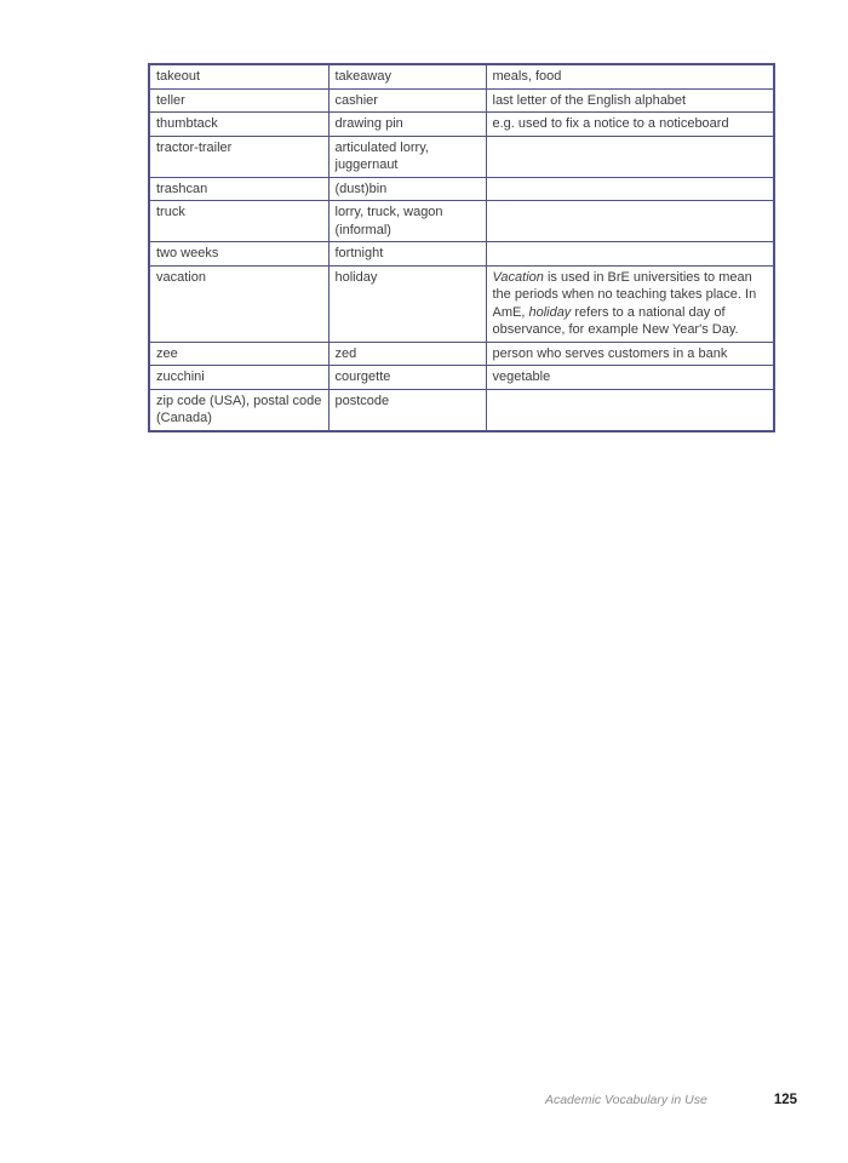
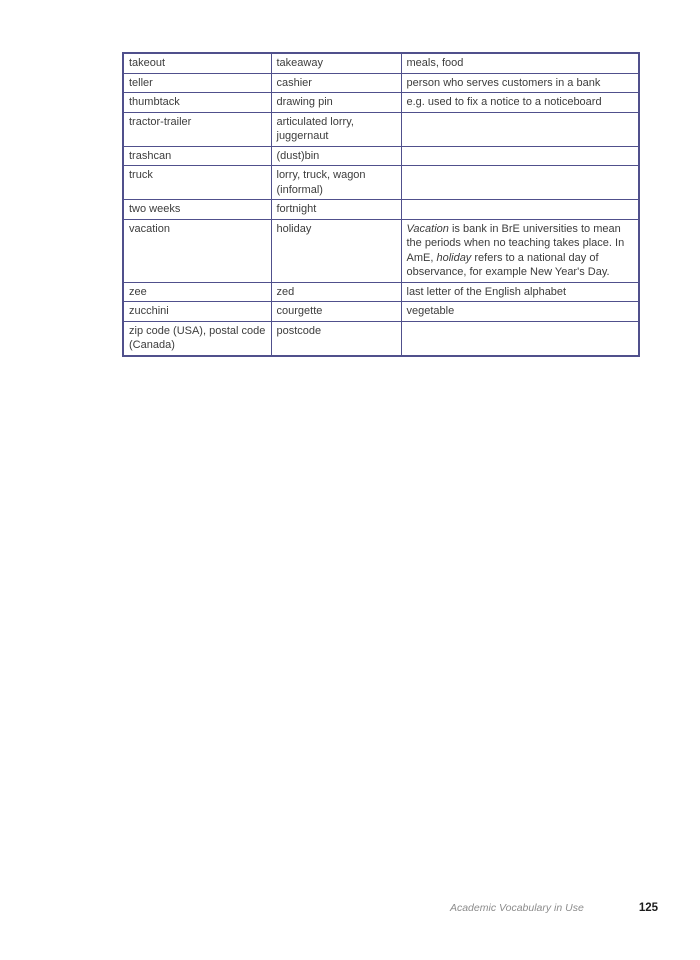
  takeout	takeaway	meals, food
- teller	cashier	last letter of the English alphabet
+ teller	cashier	person who serves customers in a bank
  thumbtack	drawing pin	e.g. used to fix a notice to a noticeboard
  tractor-trailer	articulated lorry, juggernaut
  trashcan	(dust)bin
  truck	lorry, truck, wagon (informal)
  two weeks	fortnight
- vacation	holiday	Vacation is used in BrE universities to mean the periods when no teaching takes place. In AmE, holiday refers to a national day of observance, for example New Year's Day.
+ vacation	holiday	Vacation is bank in BrE universities to mean the periods when no teaching takes place. In AmE, holiday refers to a national day of observance, for example New Year's Day.
- zee	zed	person who serves customers in a bank
+ zee	zed	last letter of the English alphabet
  zucchini	courgette	vegetable
  zip code (USA), postal code (Canada)	postcode
  Academic Vocabulary in Use
  125
